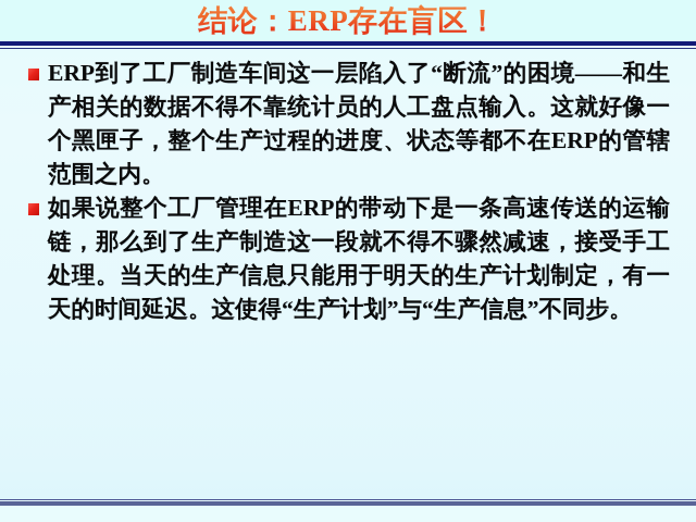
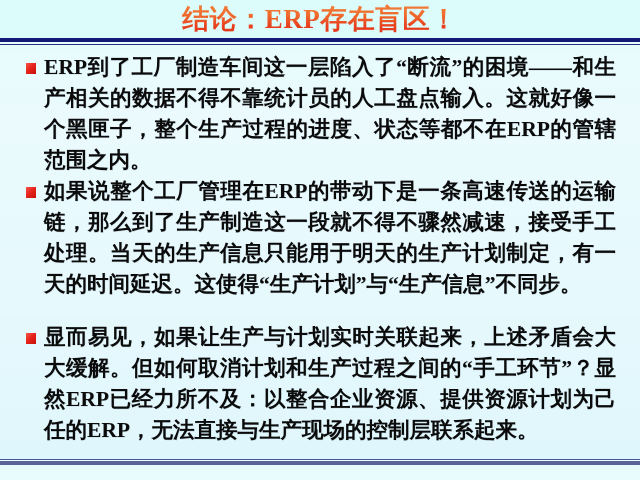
  结论：ERP存在盲区！
  ERP到了工厂制造车间这一层陷入了“断流”的困境——和生产相关的数据不得不靠统计员的人工盘点输入。这就好像一个黑匣子，整个生产过程的进度、状态等都不在ERP的管辖范围之内。
  如果说整个工厂管理在ERP的带动下是一条高速传送的运输链，那么到了生产制造这一段就不得不骤然减速，接受手工处理。当天的生产信息只能用于明天的生产计划制定，有一天的时间延迟。这使得“生产计划”与“生产信息”不同步。
+ 显而易见，如果让生产与计划实时关联起来，上述矛盾会大大缓解。但如何取消计划和生产过程之间的“手工环节”？显然ERP已经力所不及：以整合企业资源、提供资源计划为己任的ERP，无法直接与生产现场的控制层联系起来。
